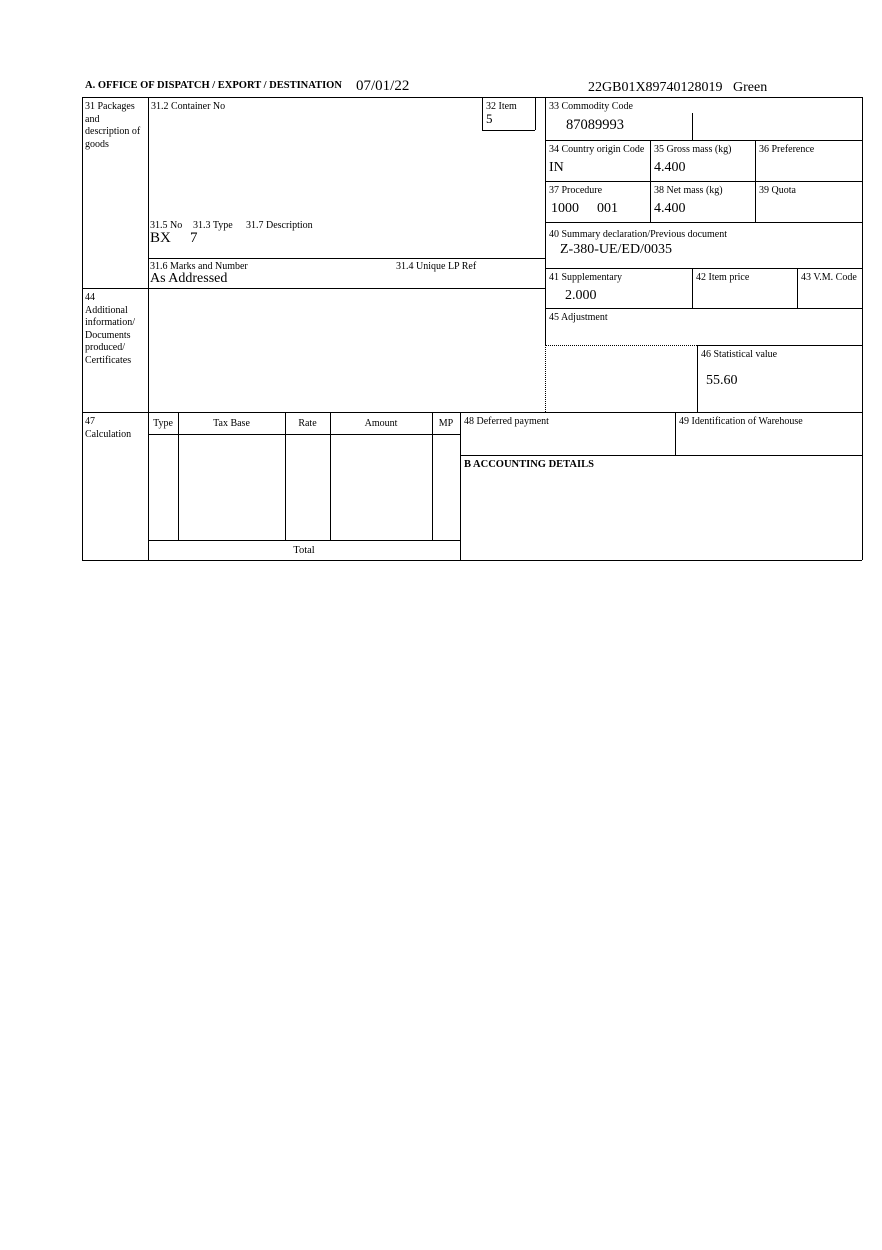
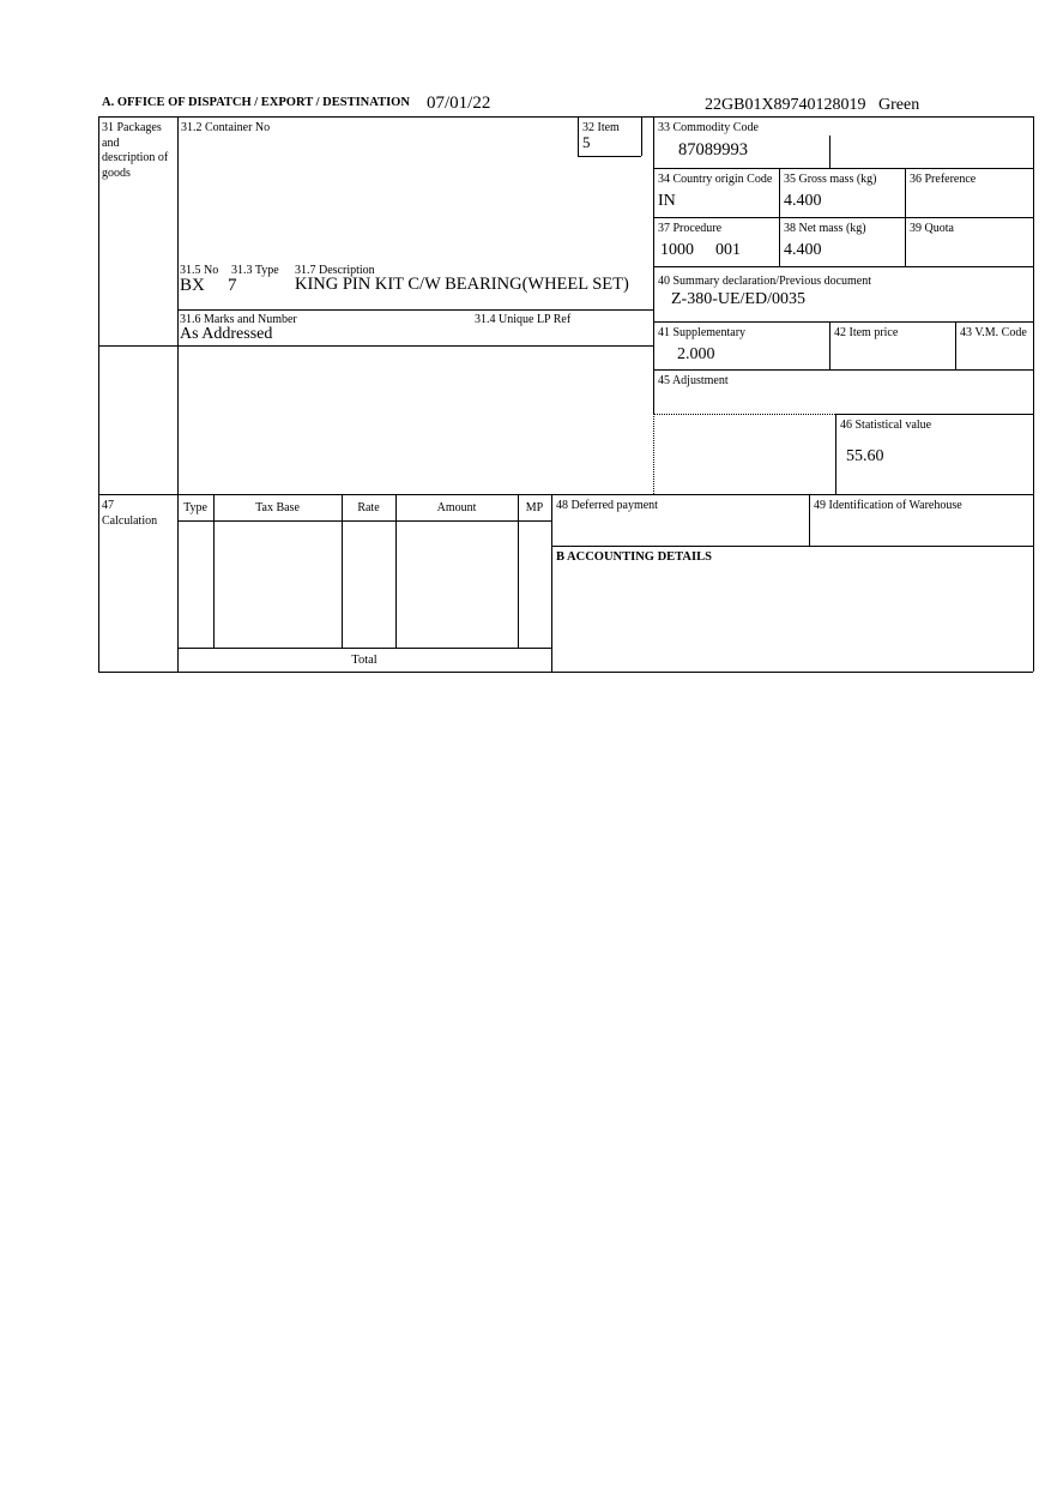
  A. OFFICE OF DISPATCH / EXPORT / DESTINATION
  07/01/22
  22GB01X89740128019
  Green
  31 Packages and description of goods
- 44
- Additional information/ Documents produced/ Certificates
  47
  Calculation
  31.2 Container No
  32 Item
  5
  33 Commodity Code
  87089993
  34 Country origin Code
  IN
  35 Gross mass (kg)
  4.400
  36 Preference
  37 Procedure
  1000
  001
  38 Net mass (kg)
  4.400
  39 Quota
  31.5 No
  31.3 Type
  31.7 Description
  BX
  7
+ KING PIN KIT C/W BEARING(WHEEL SET)
  40 Summary declaration/Previous document
  Z-380-UE/ED/0035
  31.6 Marks and Number
  31.4 Unique LP Ref
  As Addressed
  41 Supplementary
  2.000
  42 Item price
  43 V.M. Code
  45 Adjustment
  46 Statistical value
  55.60
  Type
  Tax Base
  Rate
  Amount
  MP
  Total
  48 Deferred payment
  49 Identification of Warehouse
  B ACCOUNTING DETAILS
